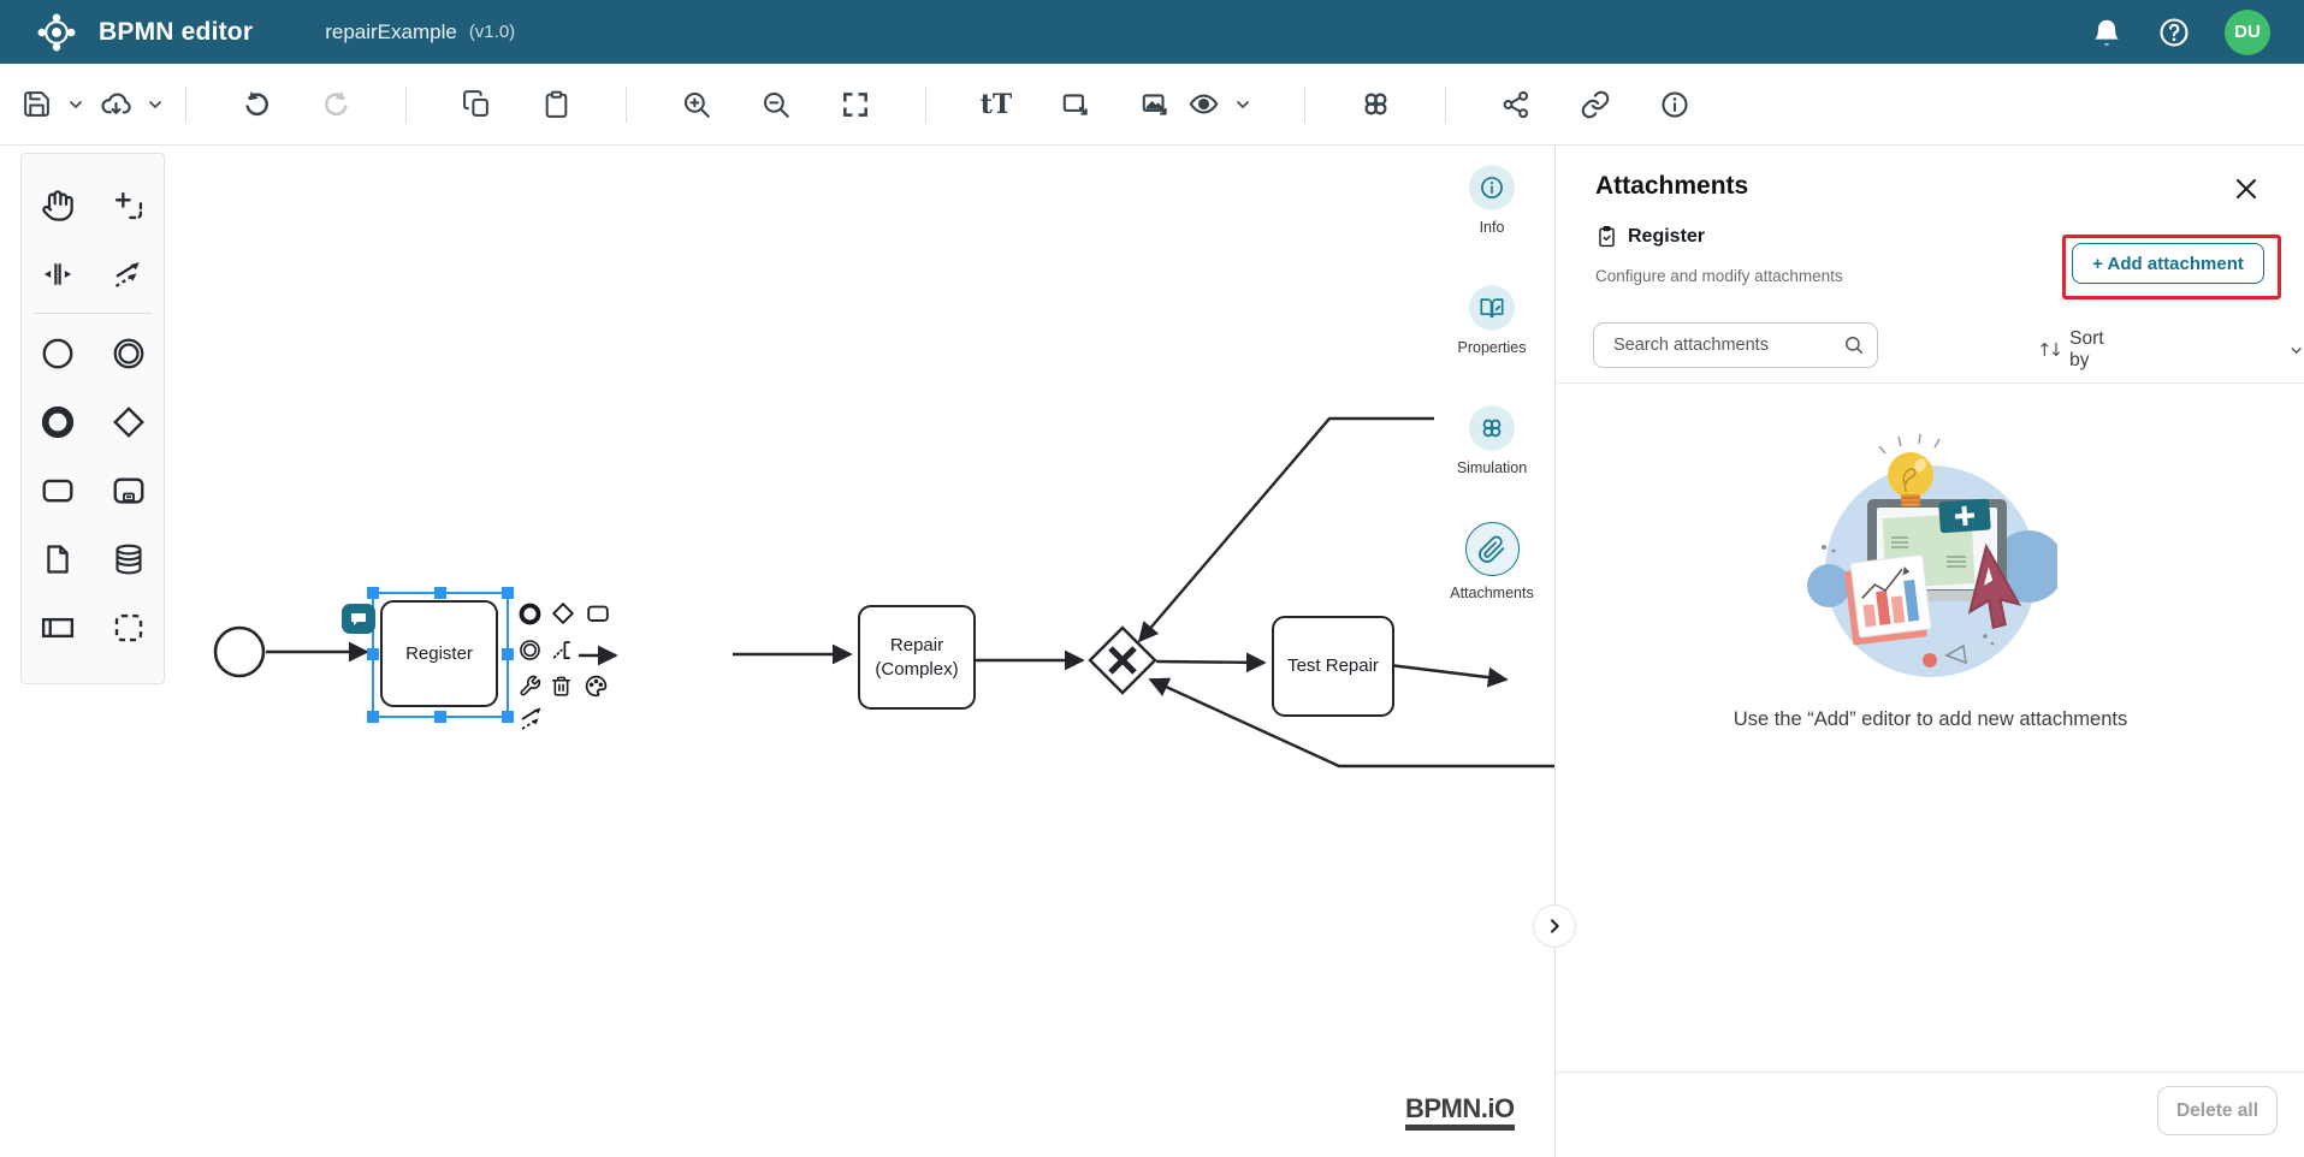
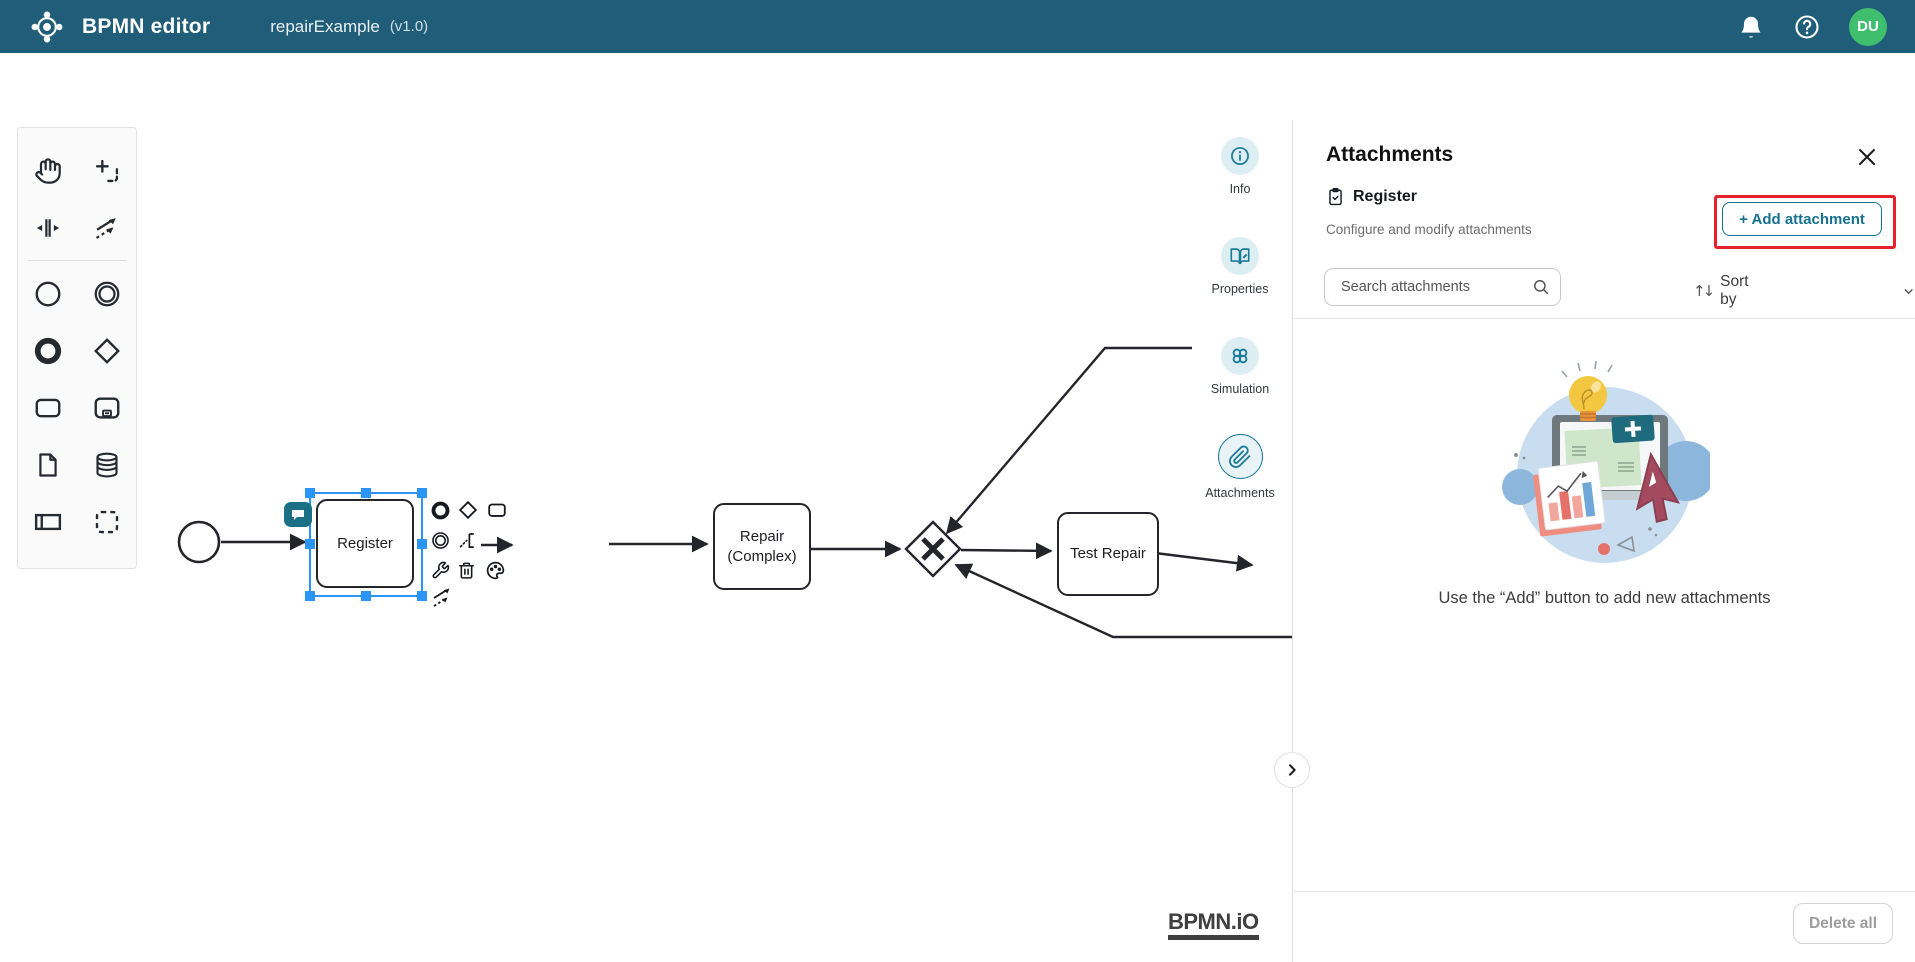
  BPMN editor
  repairExample
  (v1.0)
  DU
- tT
  Register
  Repair (Complex)
  Test Repair
  BPMN.iO
  Info
  Properties
  Simulation
  Attachments
  Attachments
  Register
  Configure and modify attachments
  + Add attachment
  Search attachments
  ↑↓
  Sort by
- Use the “Add” editor to add new attachments
+ Use the “Add” button to add new attachments
  Delete all
